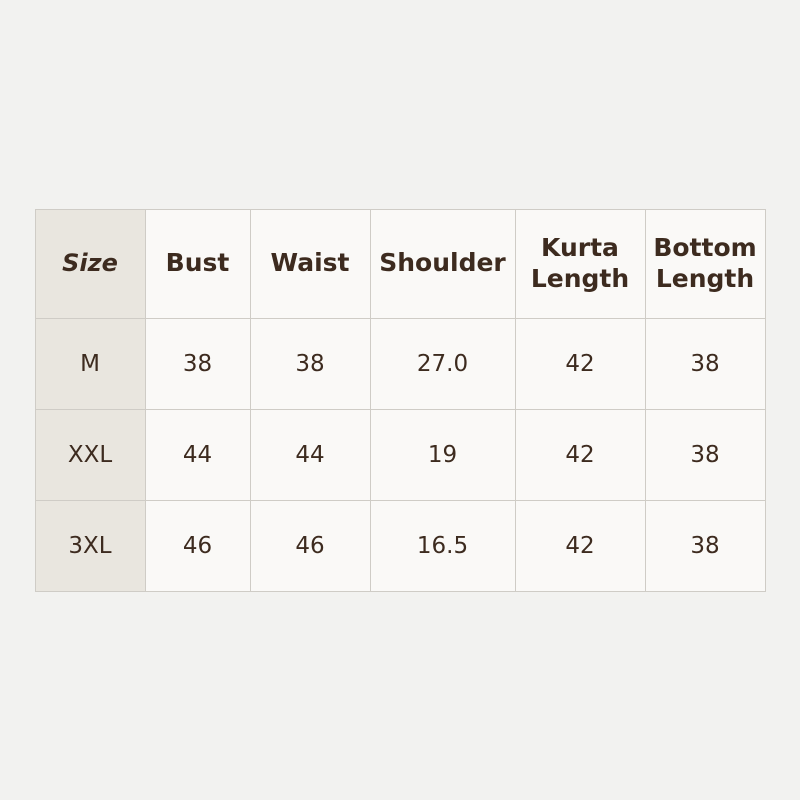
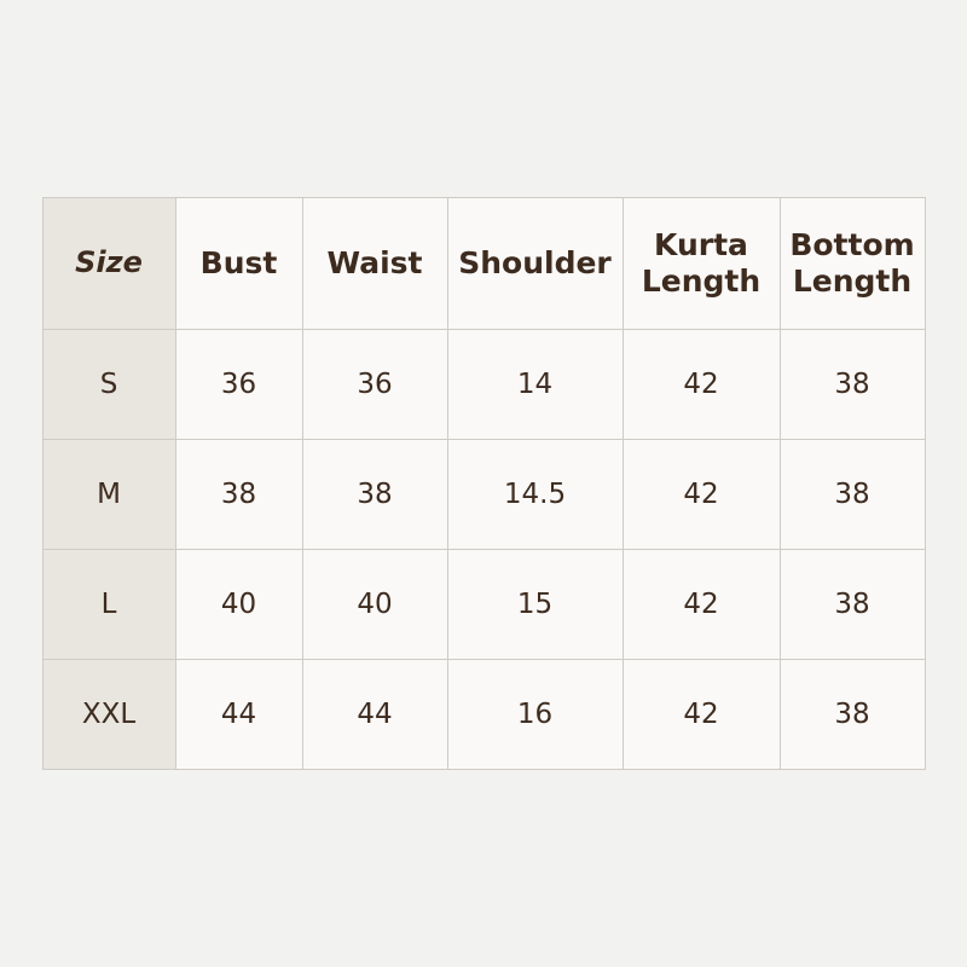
  Size	Bust	Waist	Shoulder	Kurta Length	Bottom Length
+ S	36	36	14	42	38
- M	38	38	27.0	42	38
+ M	38	38	14.5	42	38
+ L	40	40	15	42	38
- XXL	44	44	19	42	38
+ XXL	44	44	16	42	38
- 3XL	46	46	16.5	42	38
